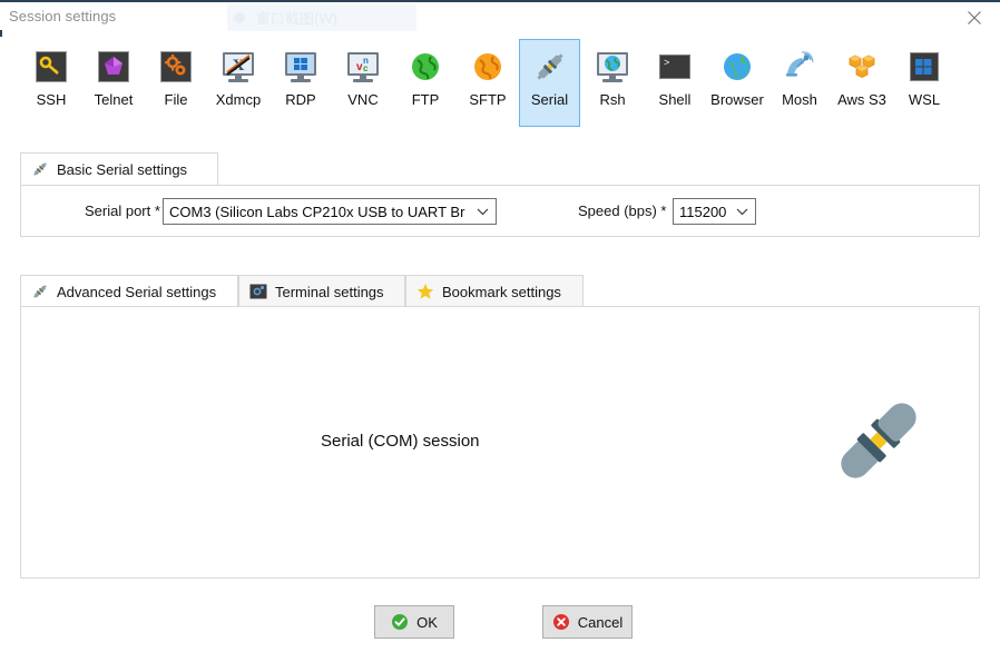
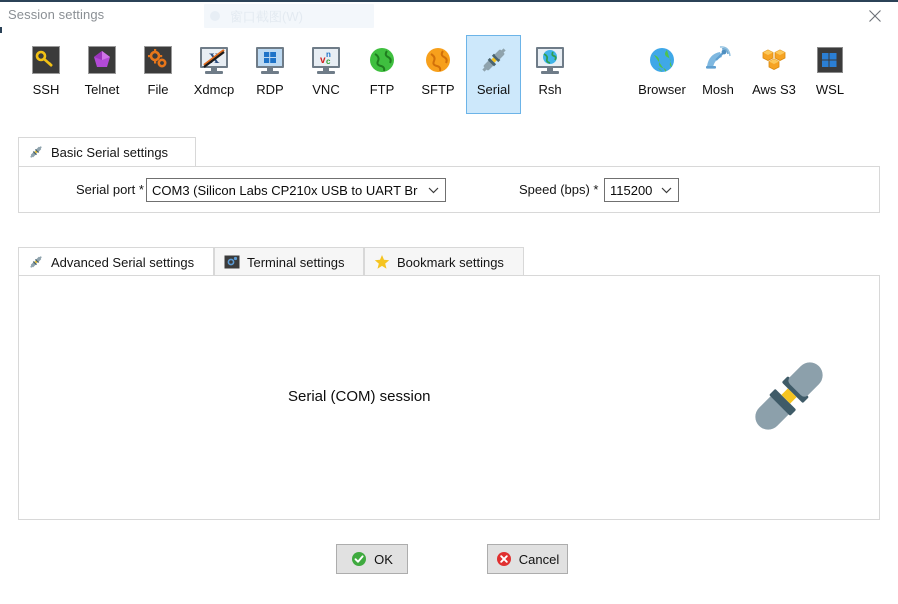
  Session settings
  SSH
  Telnet
  File
  Xdmcp
  RDP
  v
  n
  c
  VNC
  FTP
  SFTP
  Serial
  Rsh
- >
- Shell
  Browser
  Mosh
  Aws S3
  WSL
  Basic Serial settings
  Serial port *
  COM3 (Silicon Labs CP210x USB to UART Br
  Speed (bps) *
  115200
  Advanced Serial settings
  Terminal settings
  Bookmark settings
  Serial (COM) session
  OK
  Cancel
